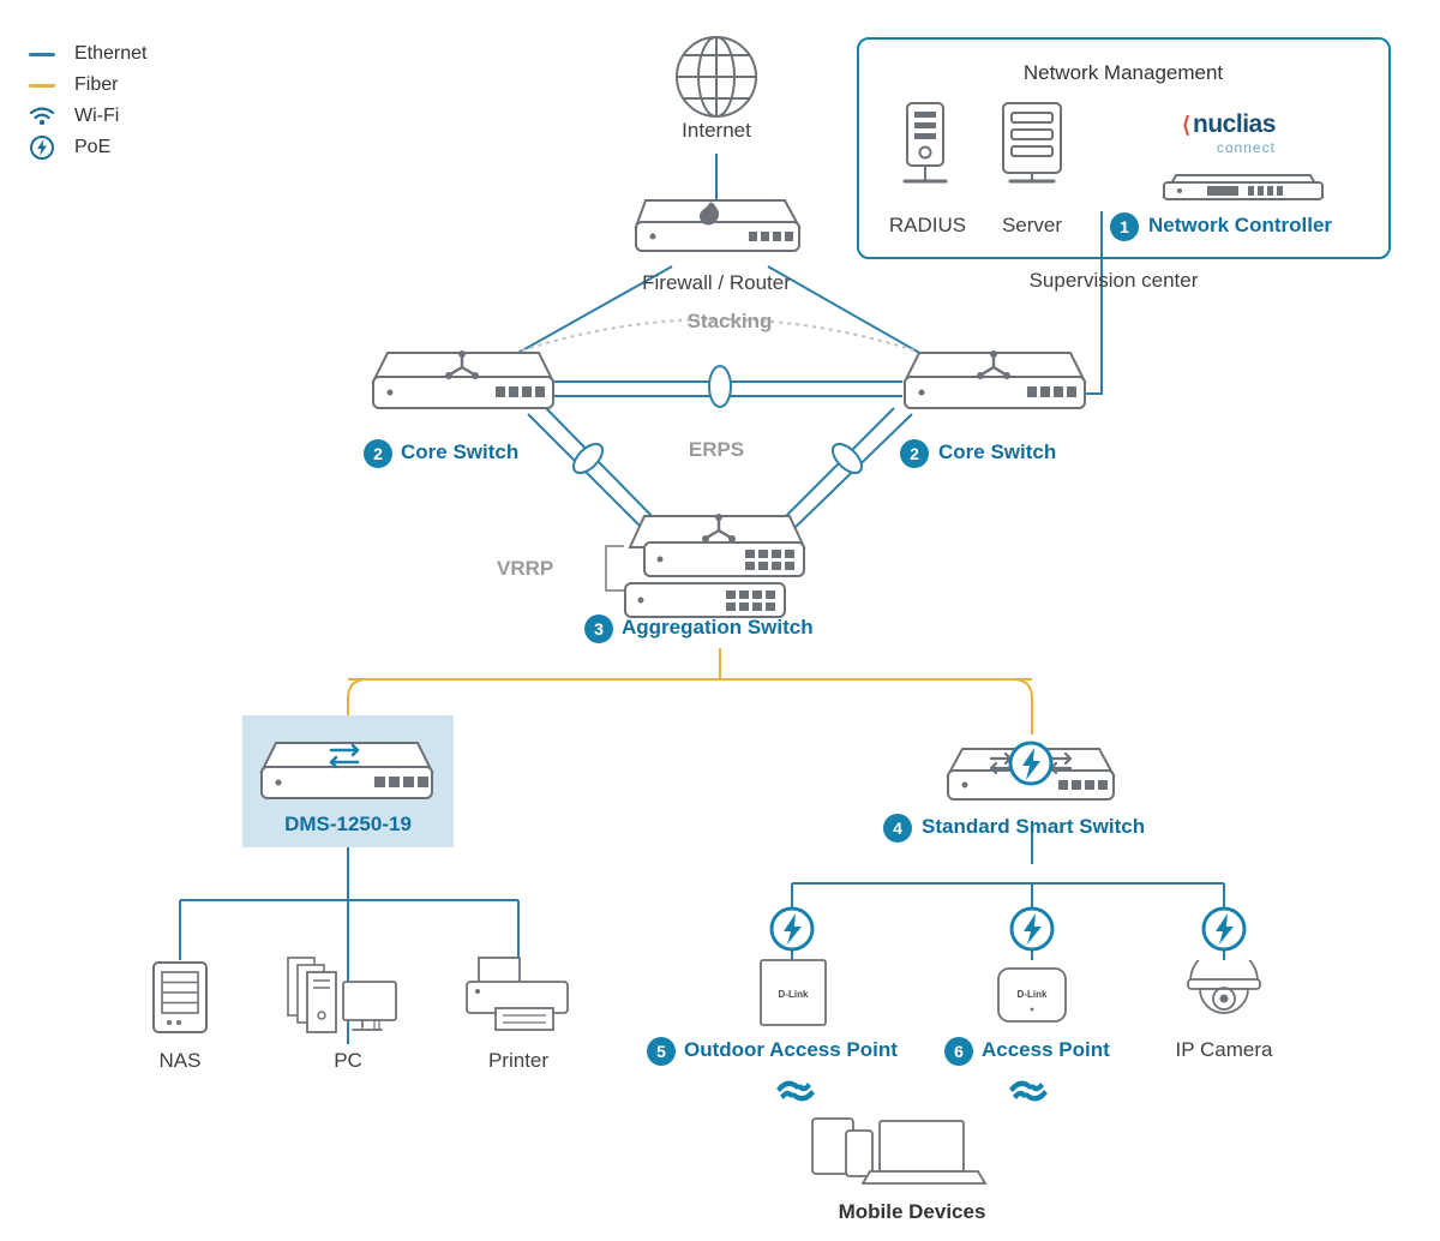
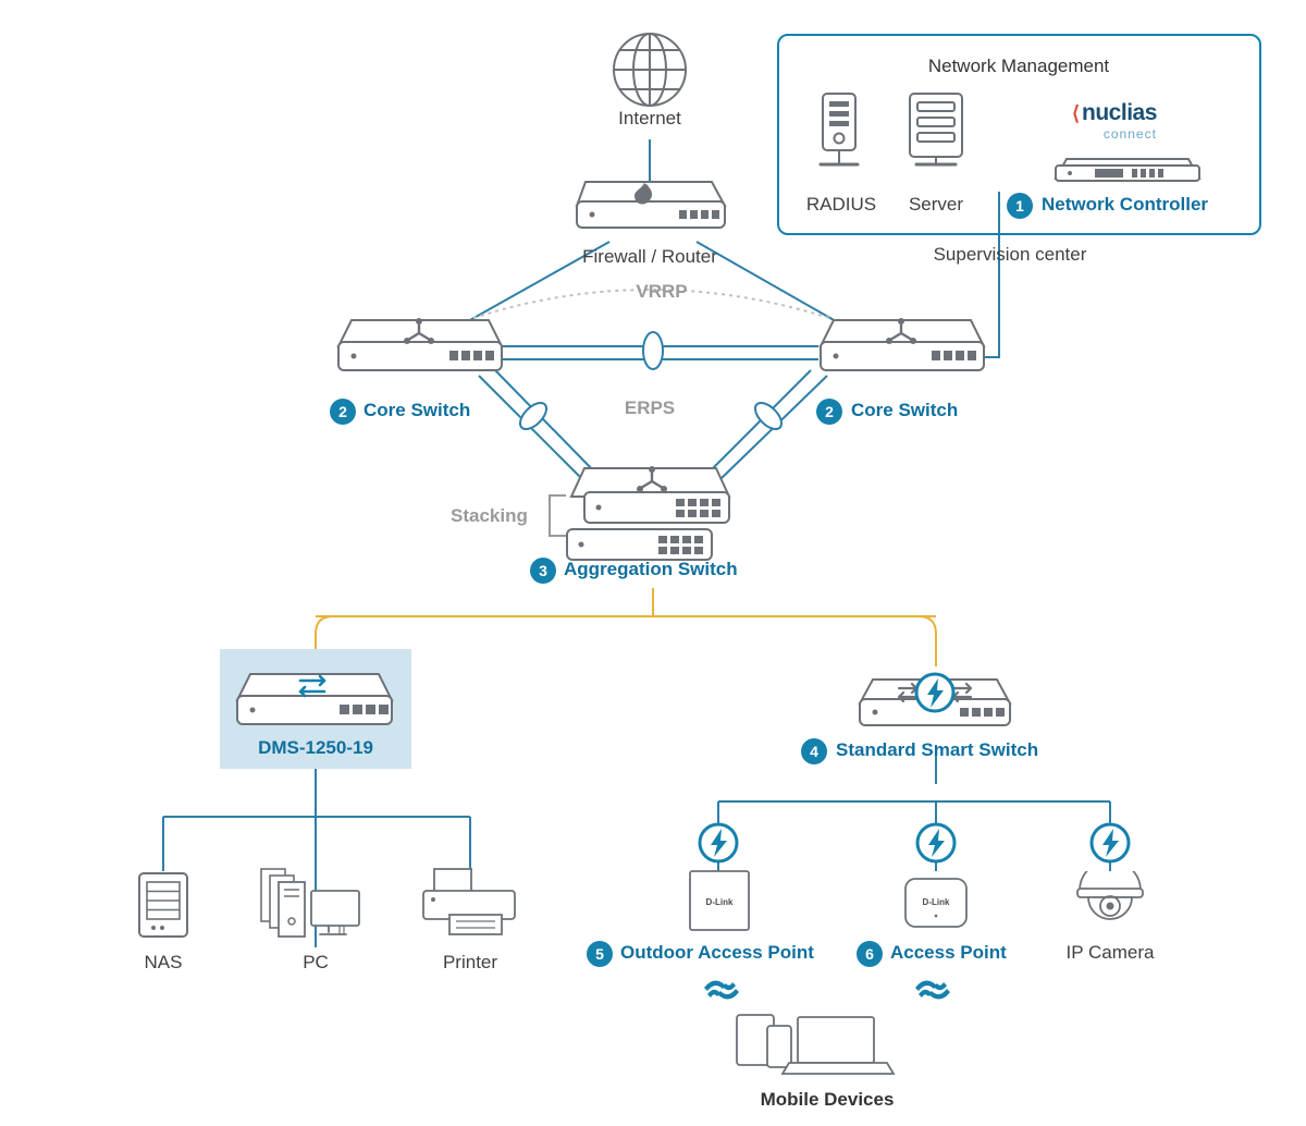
- Ethernet
- Fiber
- Wi-Fi
- PoE
  Network Management
  RADIUS
  Server
  ⟨
  nuclias
  connect
  1
  Network Controller
  Supervision center
  Internet
  Firewall / Router
  2
  Core Switch
  2
  Core Switch
- Stacking
+ VRRP
  ERPS
- VRRP
+ Stacking
  3
  Aggregation Switch
  DMS-1250-19
  4
  Standard Smart Switch
  NAS
  PC
  Printer
  D-Link
  5
  Outdoor Access Point
  D-Link
  6
  Access Point
  IP Camera
  Mobile Devices
